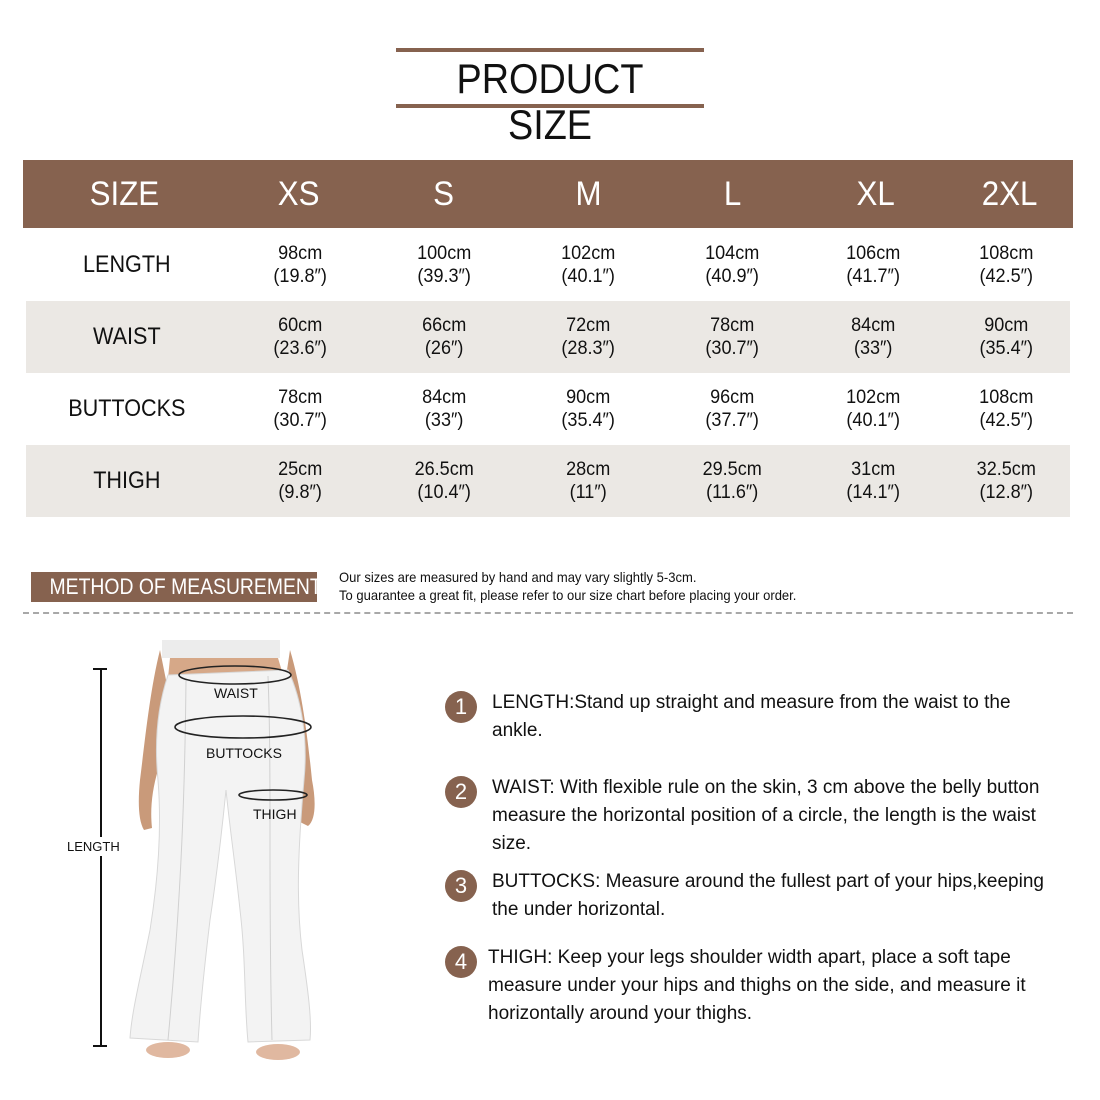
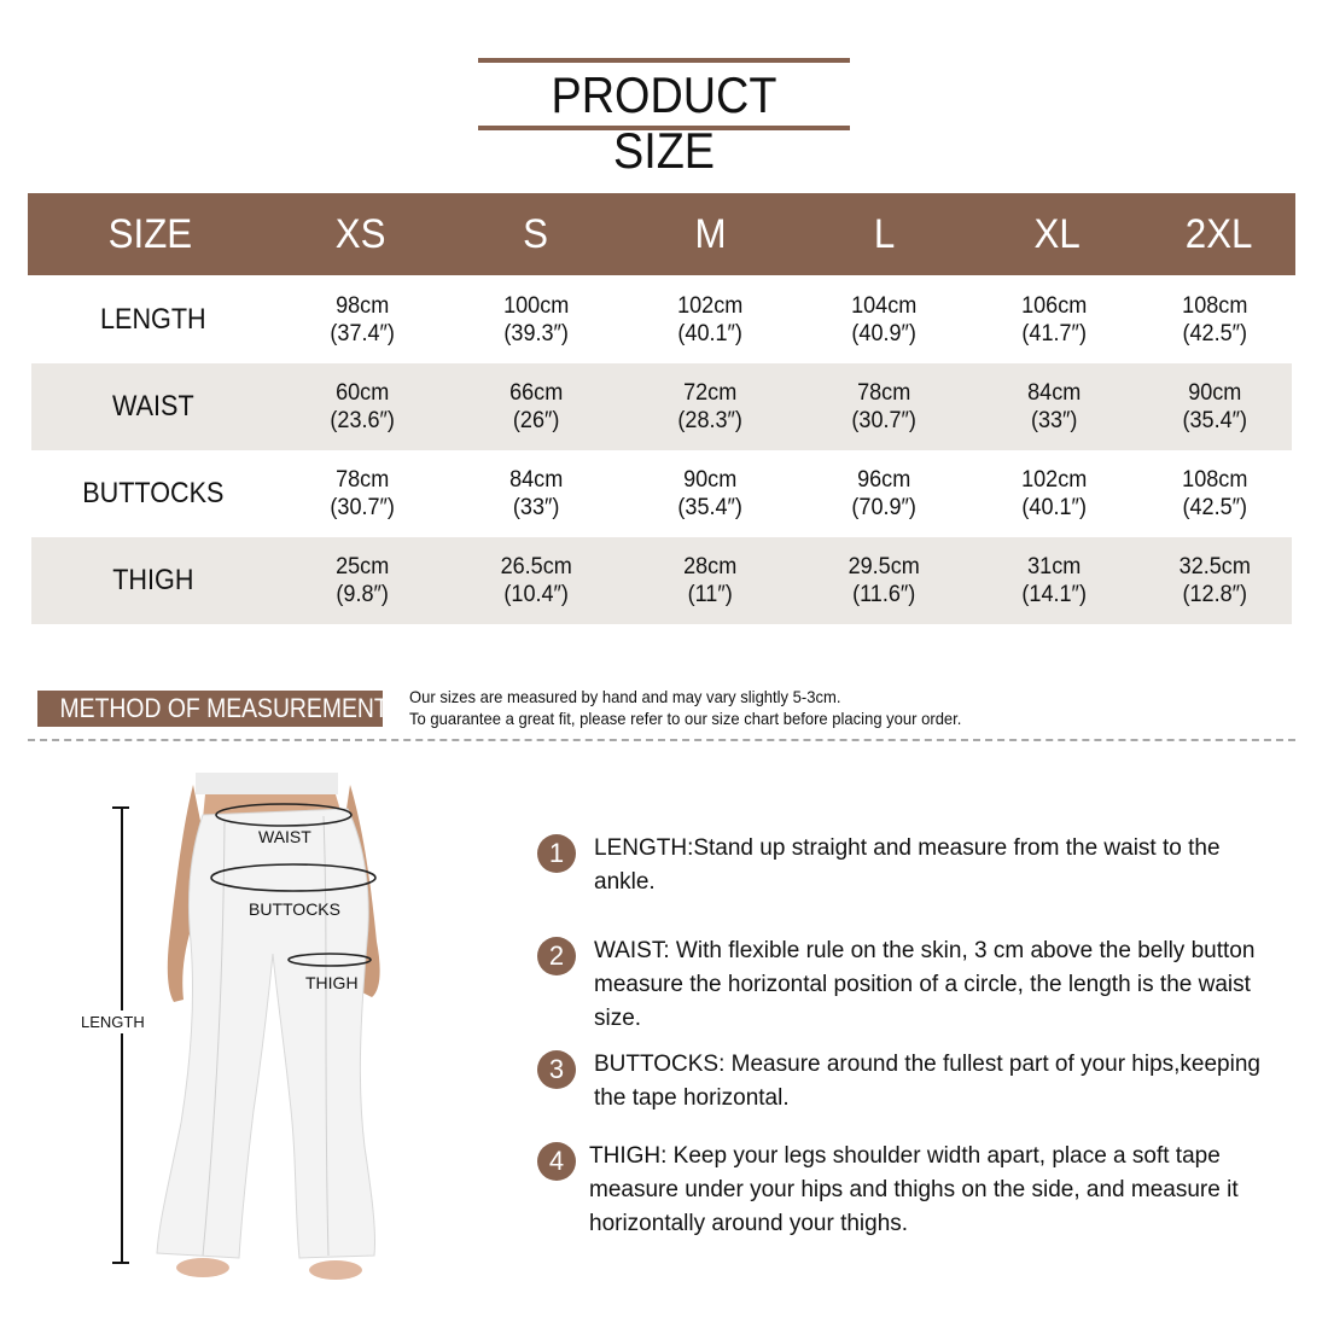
  PRODUCT SIZE
  SIZE
  XS
  S
  M
  L
  XL
  2XL
  LENGTH
  98cm
- (19.8″)
+ (37.4″)
  100cm
  (39.3″)
  102cm
  (40.1″)
  104cm
  (40.9″)
  106cm
  (41.7″)
  108cm
  (42.5″)
  WAIST
  60cm
  (23.6″)
  66cm
  (26″)
  72cm
  (28.3″)
  78cm
  (30.7″)
  84cm
  (33″)
  90cm
  (35.4″)
  BUTTOCKS
  78cm
  (30.7″)
  84cm
  (33″)
  90cm
  (35.4″)
  96cm
- (37.7″)
+ (70.9″)
  102cm
  (40.1″)
  108cm
  (42.5″)
  THIGH
  25cm
  (9.8″)
  26.5cm
  (10.4″)
  28cm
  (11″)
  29.5cm
  (11.6″)
  31cm
  (14.1″)
  32.5cm
  (12.8″)
  METHOD OF MEASUREMENT
  Our sizes are measured by hand and may vary slightly 5-3cm.
  To guarantee a great fit, please refer to our size chart before placing your order.
  LENGTH
  WAIST
  BUTTOCKS
  THIGH
  1
  LENGTH:Stand up straight and measure from the waist to the ankle.
  2
  WAIST: With flexible rule on the skin, 3 cm above the belly button measure the horizontal position of a circle, the length is the waist size.
  3
- BUTTOCKS: Measure around the fullest part of your hips,keeping the under horizontal.
+ BUTTOCKS: Measure around the fullest part of your hips,keeping the tape horizontal.
  4
  THIGH: Keep your legs shoulder width apart, place a soft tape measure under your hips and thighs on the side, and measure it horizontally around your thighs.
